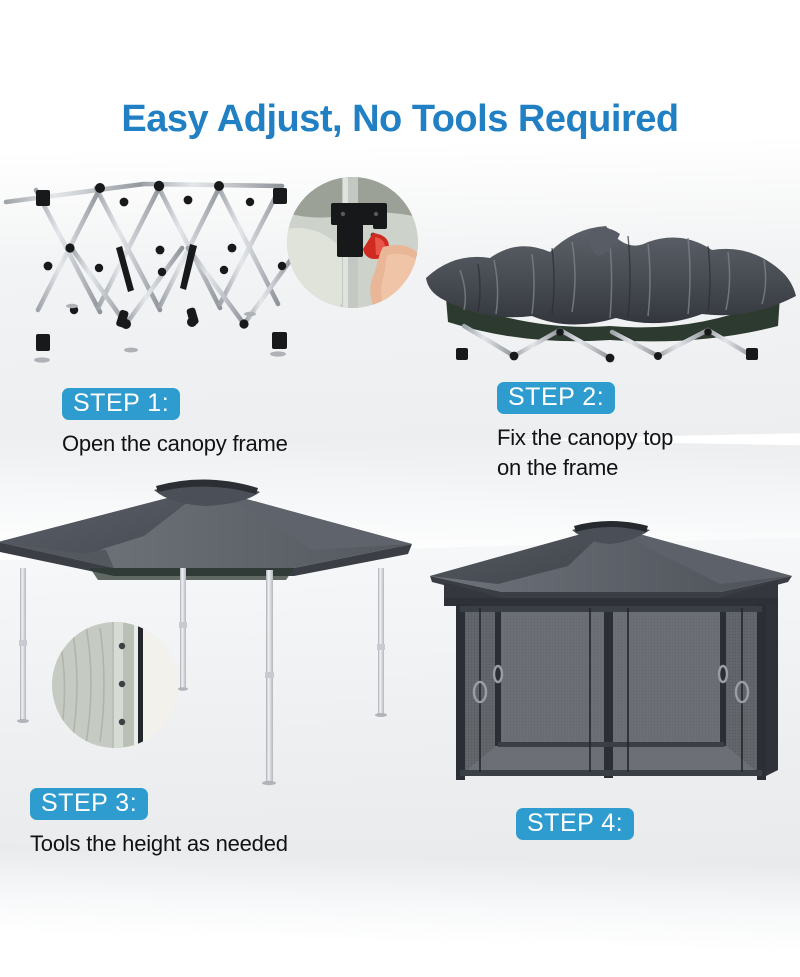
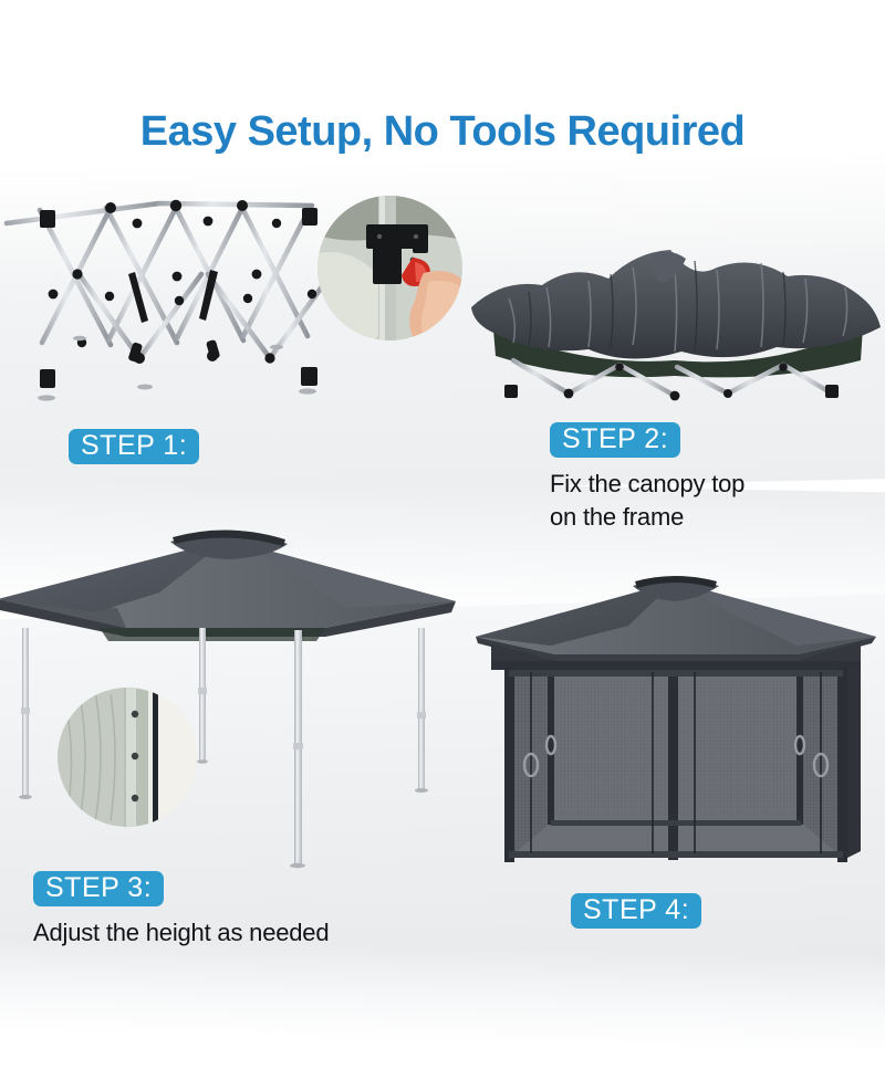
- Easy Adjust, No Tools Required
+ Easy Setup, No Tools Required
  STEP 1:
- Open the canopy frame
  STEP 2:
  Fix the canopy top
  on the frame
  STEP 3:
- Tools the height as needed
+ Adjust the height as needed
  STEP 4:
